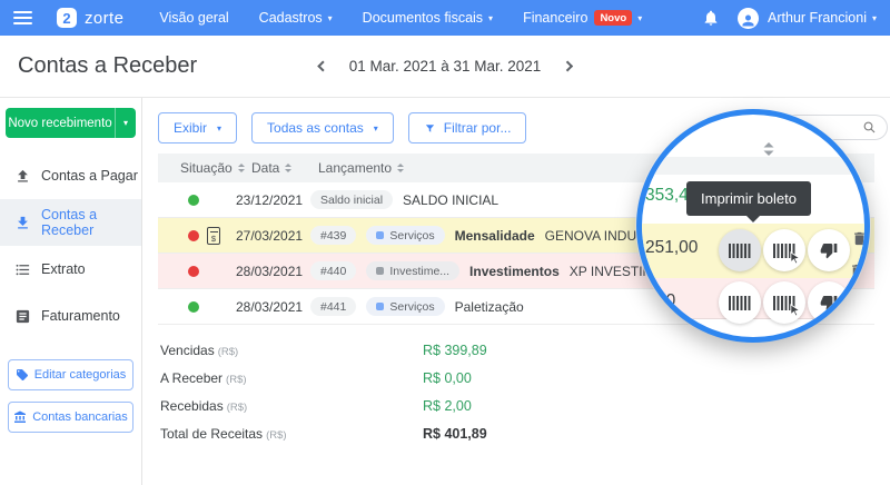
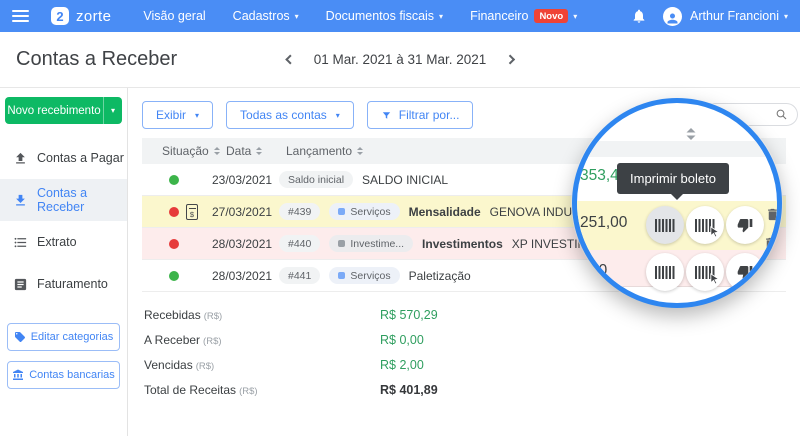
  2
  zorte
  Visão geral
  Cadastros
  ▾
  Documentos fiscais
  ▾
  Financeiro
  Novo
  ▾
  Arthur Francioni
  ▾
  Contas a Receber
  01 Mar. 2021 à 31 Mar. 2021
  Novo recebimento
  ▾
  Contas a Pagar
  Contas a Receber
  Extrato
  Faturamento
  Editar categorias
  Contas bancarias
  Exibir
  ▾
  Todas as contas
  ▾
  Filtrar por...
  Situação
  Data
  Lançamento
- 23/12/2021
+ 23/03/2021
  Saldo inicial
  SALDO INICIAL
  $
  27/03/2021
  #439
  Serviços
  Mensalidade
  28/03/2021
  #440
  Investime...
  Investimentos
  28/03/2021
  #441
  Serviços
  Paletização
- Vencidas (R$)
+ Recebidas (R$)
- R$ 399,89
+ R$ 570,29
  A Receber (R$)
  R$ 0,00
- Recebidas (R$)
+ Vencidas (R$)
  R$ 2,00
  Total de Receitas (R$)
  R$ 401,89
  353,4
  251,00
  00
  Imprimir boleto
